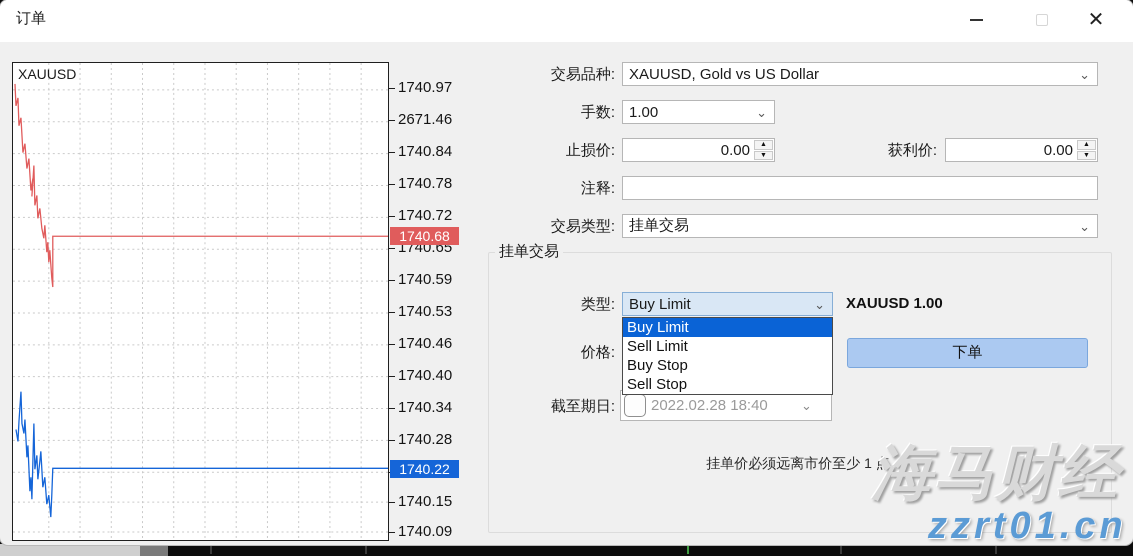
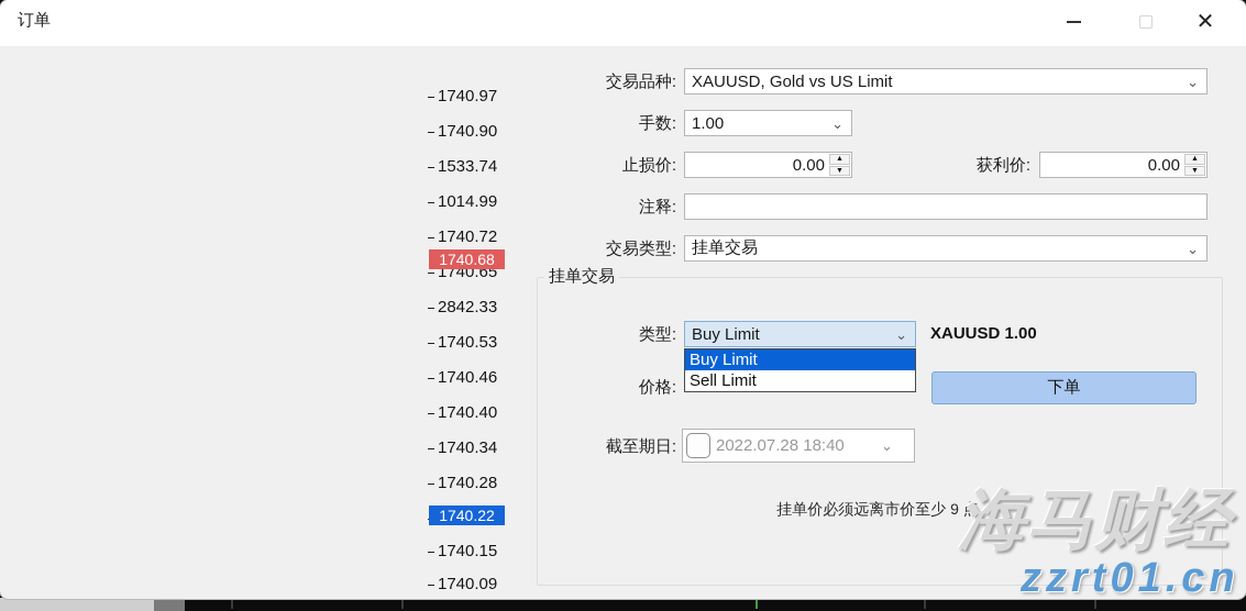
  订单
  ✕
- XAUUSD
  1740.68
  1740.22
  1740.97
- 2671.46
+ 1740.90
- 1740.84
+ 1533.74
- 1740.78
+ 1014.99
  1740.72
  1740.65
- 1740.59
+ 2842.33
  1740.53
  1740.46
  1740.40
  1740.34
  1740.28
  1740.15
  1740.09
  交易品种:
- XAUUSD, Gold vs US Dollar
+ XAUUSD, Gold vs US Limit
  ⌄
  手数:
  1.00
  ⌄
  止损价:
  0.00
  获利价:
  0.00
  注释:
  交易类型:
  挂单交易
  ⌄
  挂单交易
  类型:
  Buy Limit
  ⌄
  XAUUSD 1.00
  价格:
  Buy Limit
  Sell Limit
- Buy Stop
- Sell Stop
  下单
  截至期日:
- 2022.02.28 18:40
+ 2022.07.28 18:40
  ⌄
- 挂单价必须远离市价至少 1 点.
+ 挂单价必须远离市价至少 9 点.
  海马财经
  zzrt01.cn
